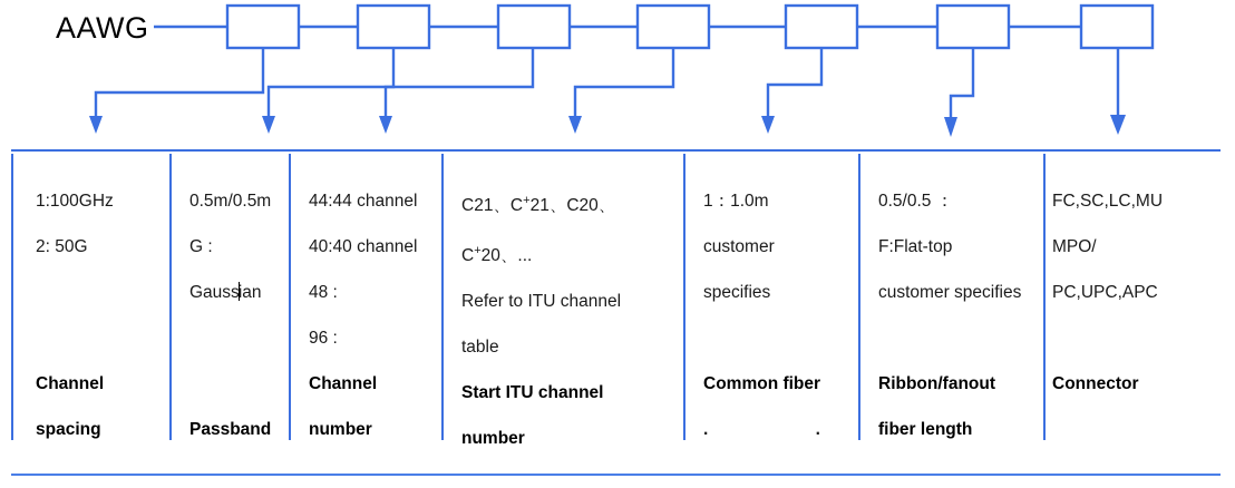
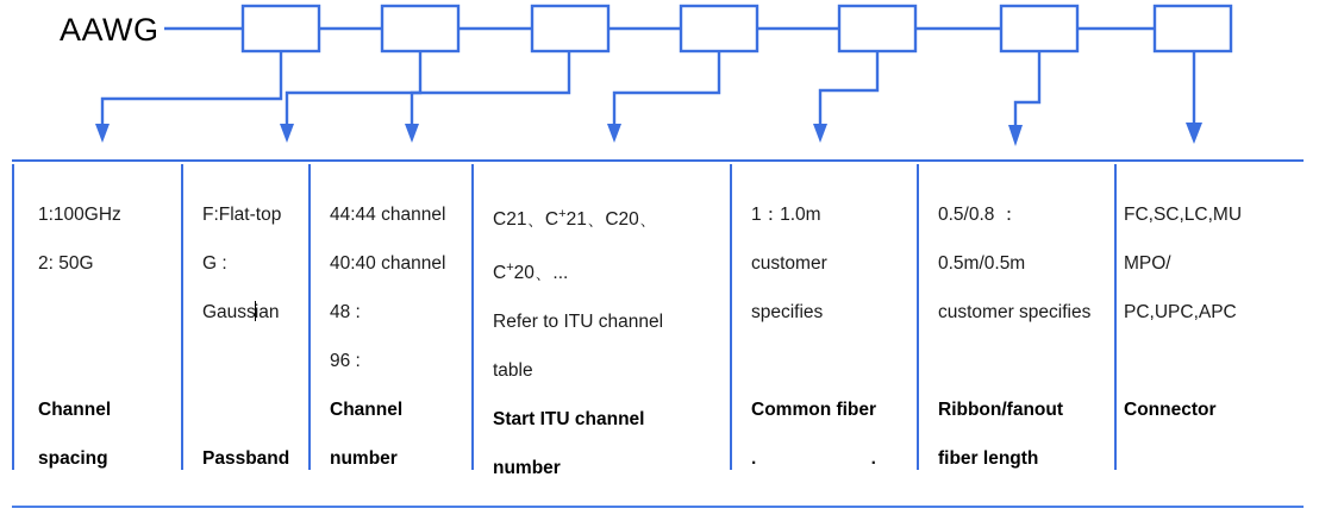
  AAWG
  1:100GHz
  2: 50G
  Channel
  spacing
- 0.5m/0.5m
+ F:Flat-top
  G :
  Gaussian
  Passband
  44:44 channel
  40:40 channel
  48 :
  96 :
  Channel
  number
  C21、C+21、C20、
  C+20、...
  Refer to ITU channel
  table
  Start ITU channel
  number
  1：1.0m
  customer
  specifies
  Common fiber
  . .
- 0.5/0.5 ：
+ 0.5/0.8 ：
- F:Flat-top
+ 0.5m/0.5m
  customer specifies
  Ribbon/fanout
  fiber length
  FC,SC,LC,MU
  MPO/
  PC,UPC,APC
  Connector
